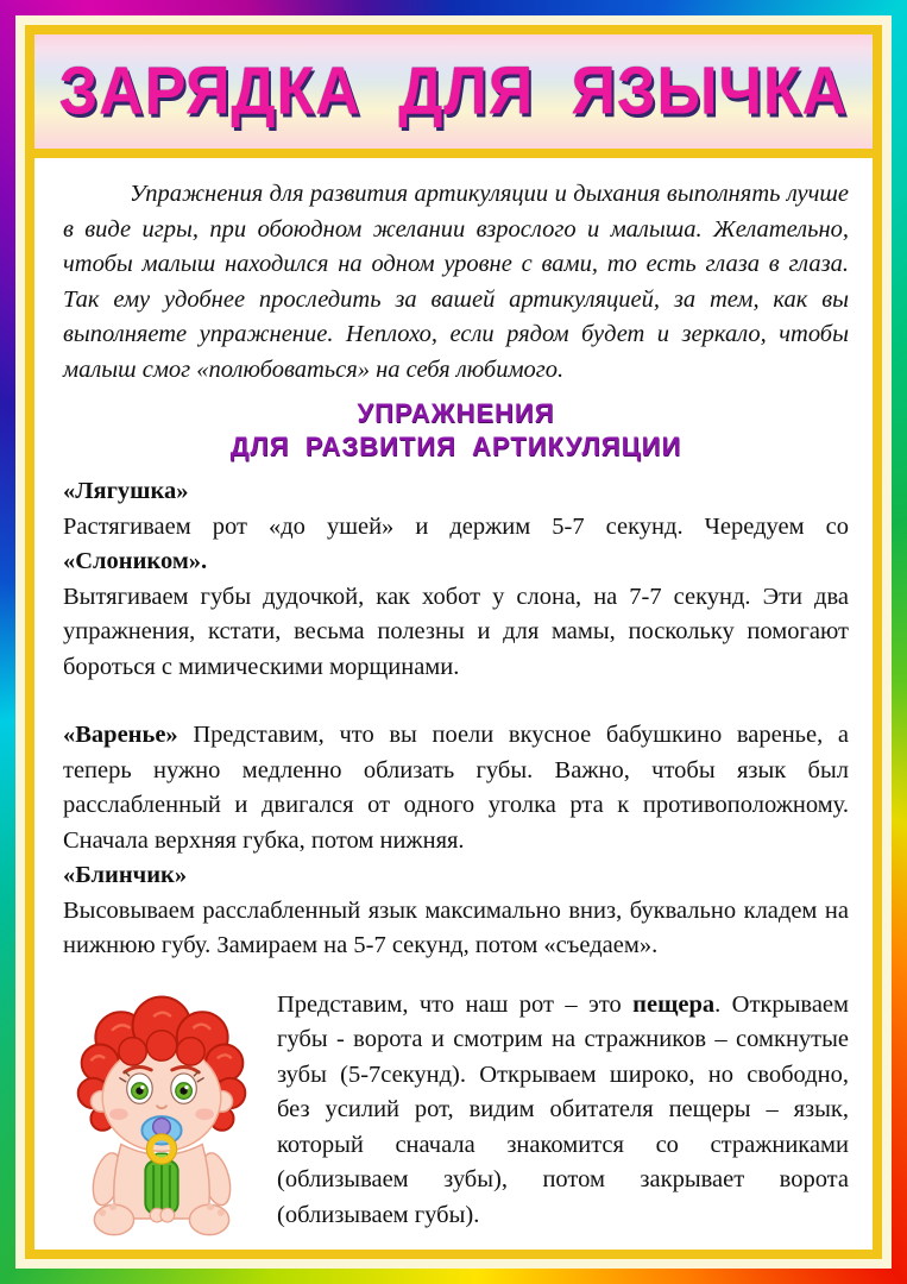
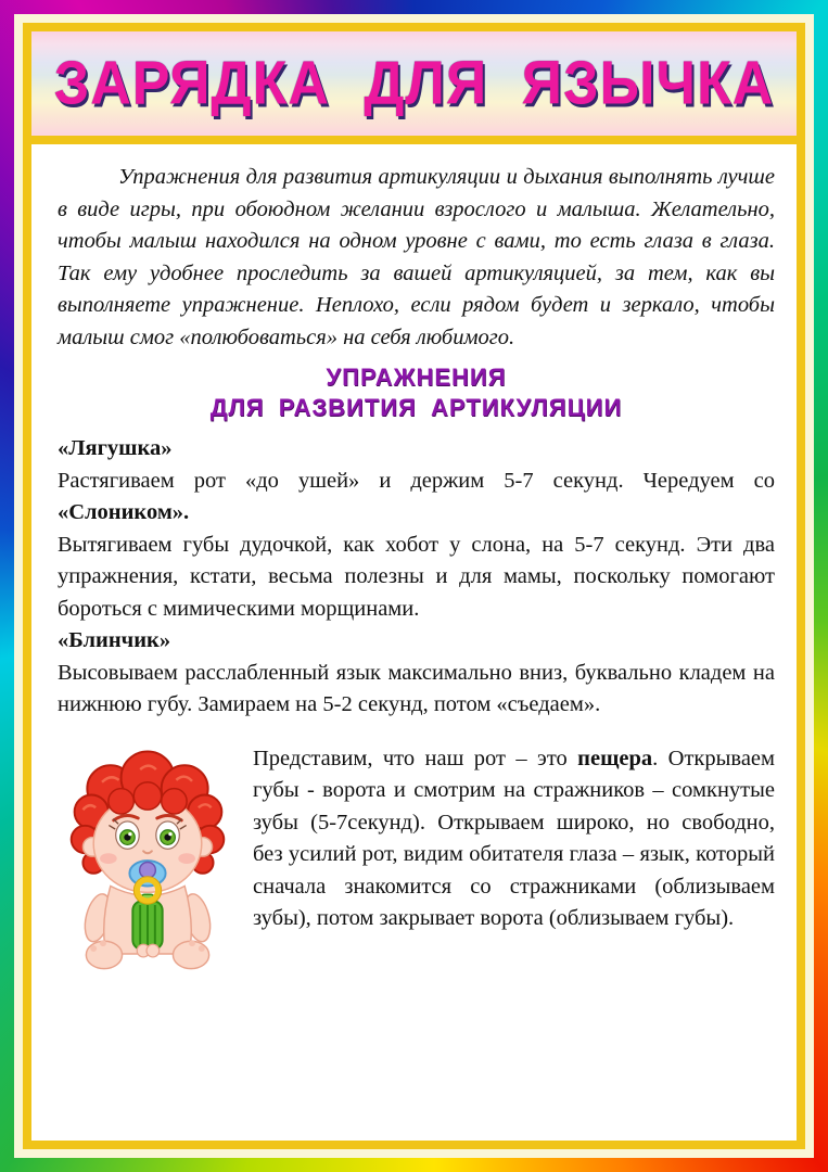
  ЗАРЯДКА ДЛЯ ЯЗЫЧКА
  Упражнения для развития артикуляции и дыхания выполнять лучше в виде игры, при обоюдном желании взрослого и малыша. Желательно, чтобы малыш находился на одном уровне с вами, то есть глаза в глаза. Так ему удобнее проследить за вашей артикуляцией, за тем, как вы выполняете упражнение. Неплохо, если рядом будет и зеркало, чтобы малыш смог «полюбоваться» на себя любимого.
  УПРАЖНЕНИЯ
  ДЛЯ РАЗВИТИЯ АРТИКУЛЯЦИИ
  «Лягушка»
  Растягиваем рот «до ушей» и держим 5-7 секунд. Чередуем со «Слоником».
- Вытягиваем губы дудочкой, как хобот у слона, на 7-7 секунд. Эти два упражнения, кстати, весьма полезны и для мамы, поскольку помогают бороться с мимическими морщинами.
+ Вытягиваем губы дудочкой, как хобот у слона, на 5-7 секунд. Эти два упражнения, кстати, весьма полезны и для мамы, поскольку помогают бороться с мимическими морщинами.
- «Варенье» Представим, что вы поели вкусное бабушкино варенье, а теперь нужно медленно облизать губы. Важно, чтобы язык был расслабленный и двигался от одного уголка рта к противоположному. Сначала верхняя губка, потом нижняя.
  «Блинчик»
- Высовываем расслабленный язык максимально вниз, буквально кладем на нижнюю губу. Замираем на 5-7 секунд, потом «съедаем».
+ Высовываем расслабленный язык максимально вниз, буквально кладем на нижнюю губу. Замираем на 5-2 секунд, потом «съедаем».
- Представим, что наш рот – это пещера. Открываем губы - ворота и смотрим на стражников – сомкнутые зубы (5-7секунд). Открываем широко, но свободно, без усилий рот, видим обитателя пещеры – язык, который сначала знакомится со стражниками (облизываем зубы), потом закрывает ворота (облизываем губы).
+ Представим, что наш рот – это пещера. Открываем губы - ворота и смотрим на стражников – сомкнутые зубы (5-7секунд). Открываем широко, но свободно, без усилий рот, видим обитателя глаза – язык, который сначала знакомится со стражниками (облизываем зубы), потом закрывает ворота (облизываем губы).
